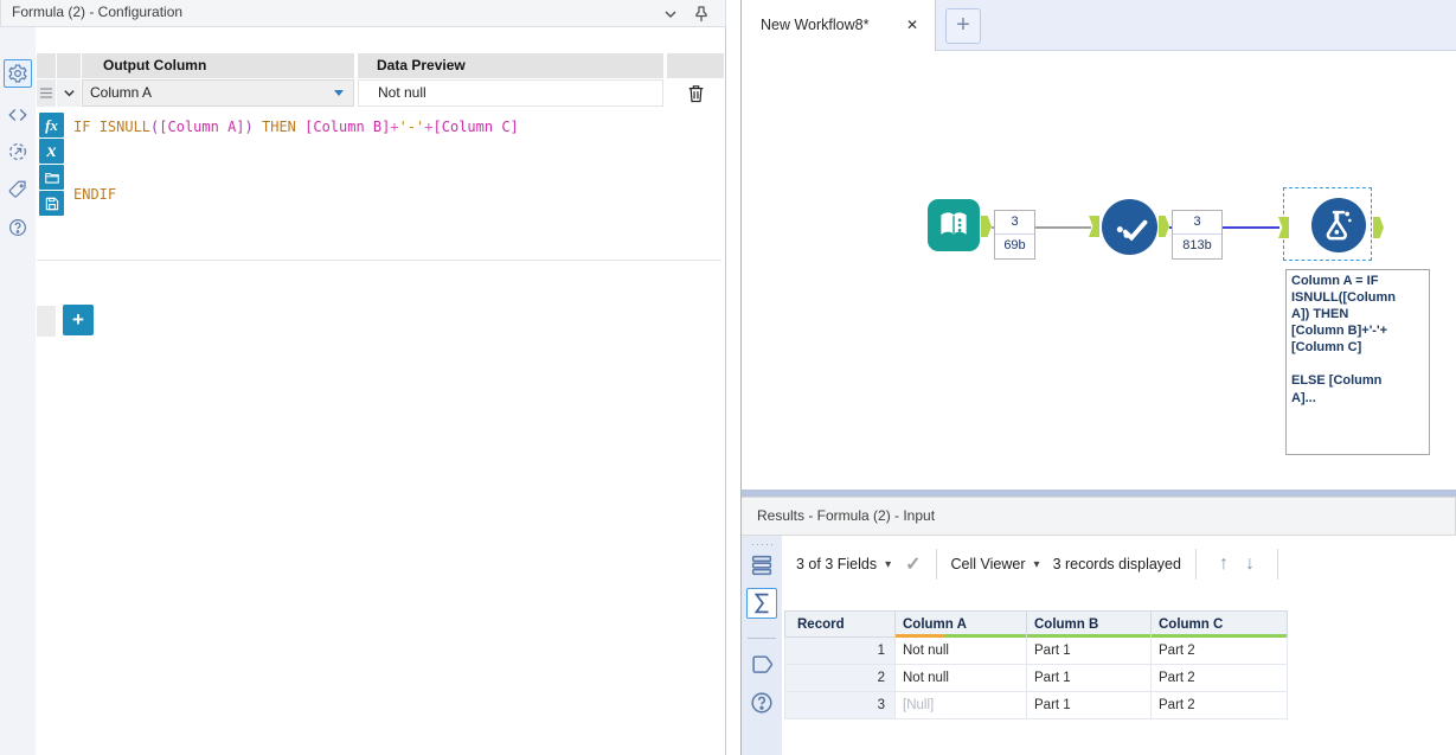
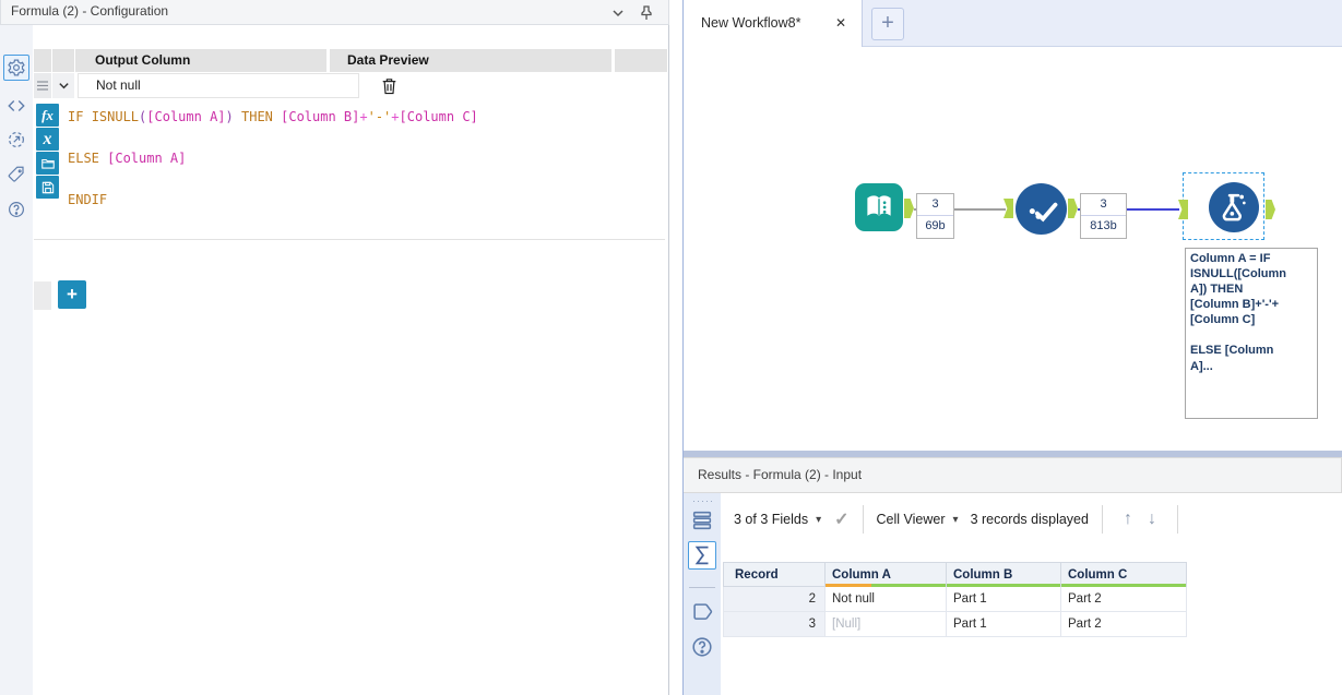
  Formula (2) - Configuration
  Output Column
  Data Preview
- Column A
  Not null
  fx
  x
  IF ISNULL([Column A]) THEN [Column B]+'-'+[Column C]
+ ELSE [Column A]
  ENDIF
  +
  New Workflow8*
  ✕
  +
  3
  69b
  3
  813b
  Column A = IF
  ISNULL([Column
  A]) THEN
  [Column B]+'-'+
  [Column C]
  ELSE [Column
  A]...
  Results - Formula (2) - Input
  ·····
  3 of 3 Fields
  ▾
  ✓
  Cell Viewer
  ▾
  3 records displayed
  ↑
  ↓
  Record	Column A	Column B	Column C
- 1	Not null	Part 1	Part 2
  2	Not null	Part 1	Part 2
  3	[Null]	Part 1	Part 2
